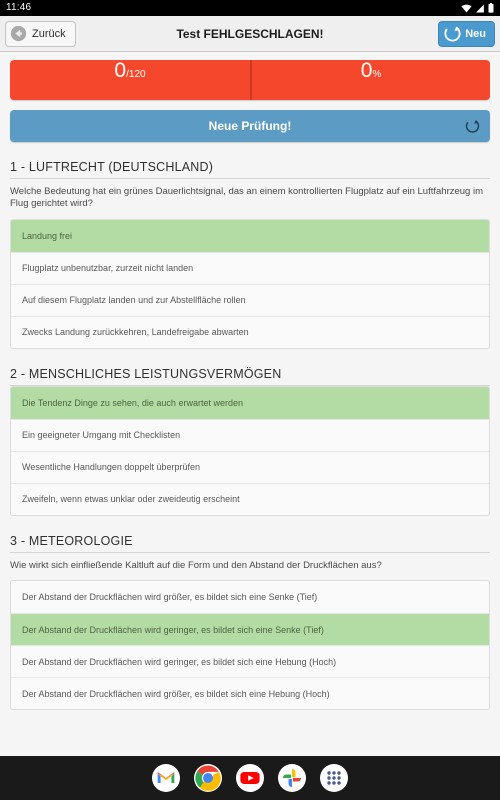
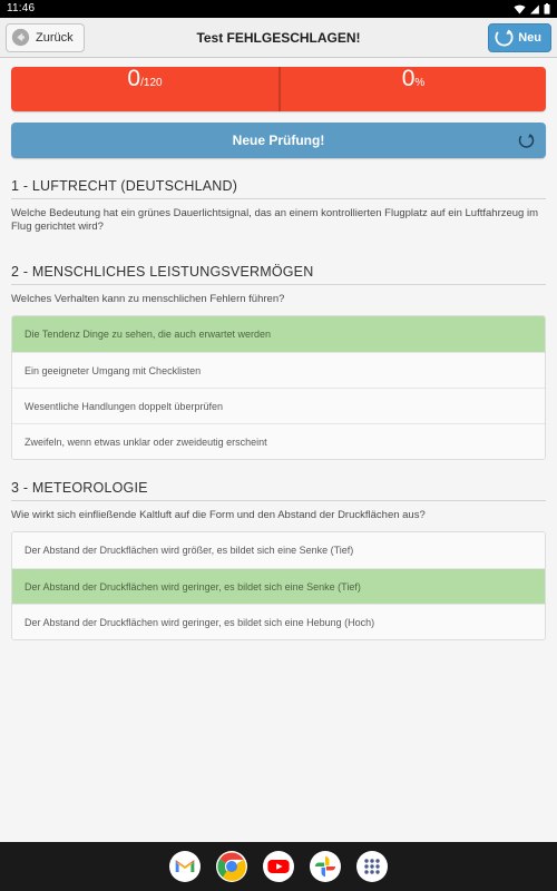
  11:46
  Zurück
  Test FEHLGESCHLAGEN!
  Neu
  0
  /120
  0
  %
  Neue Prüfung!
  1 - LUFTRECHT (DEUTSCHLAND)
  Welche Bedeutung hat ein grünes Dauerlichtsignal, das an einem kontrollierten Flugplatz auf ein Luftfahrzeug im Flug gerichtet wird?
- Landung frei
- Flugplatz unbenutzbar, zurzeit nicht landen
- Auf diesem Flugplatz landen und zur Abstellfläche rollen
- Zwecks Landung zurückkehren, Landefreigabe abwarten
  2 - MENSCHLICHES LEISTUNGSVERMÖGEN
+ Welches Verhalten kann zu menschlichen Fehlern führen?
  Die Tendenz Dinge zu sehen, die auch erwartet werden
  Ein geeigneter Umgang mit Checklisten
  Wesentliche Handlungen doppelt überprüfen
  Zweifeln, wenn etwas unklar oder zweideutig erscheint
  3 - METEOROLOGIE
  Wie wirkt sich einfließende Kaltluft auf die Form und den Abstand der Druckflächen aus?
  Der Abstand der Druckflächen wird größer, es bildet sich eine Senke (Tief)
  Der Abstand der Druckflächen wird geringer, es bildet sich eine Senke (Tief)
  Der Abstand der Druckflächen wird geringer, es bildet sich eine Hebung (Hoch)
- Der Abstand der Druckflächen wird größer, es bildet sich eine Hebung (Hoch)
